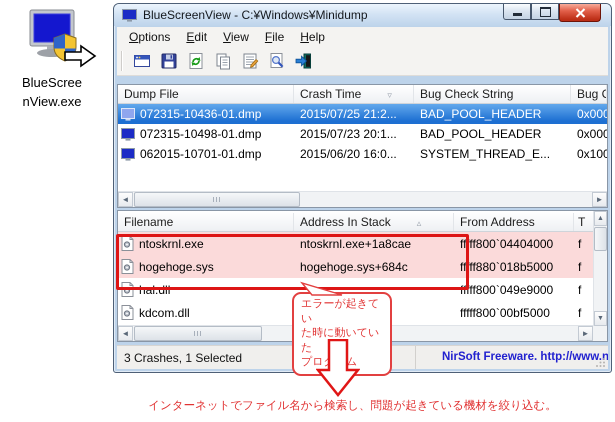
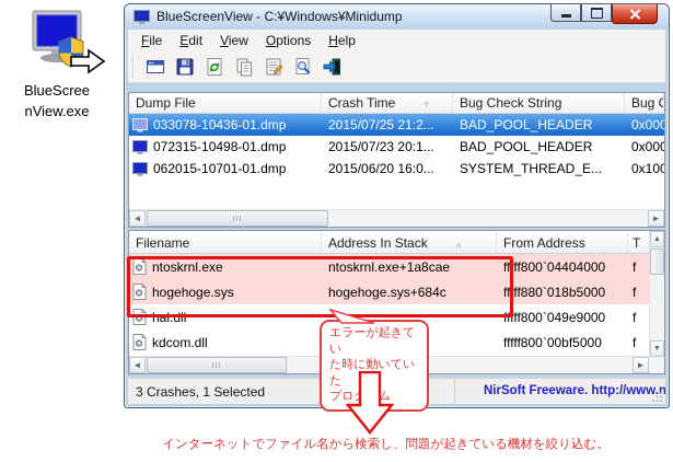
  BlueScree
  nView.exe
  BlueScreenView - C:¥Windows¥Minidump
- Options
+ File
  Edit
  View
- File
+ Options
  Help
  Dump File
  Crash Time ▿
  Bug Check String
  Bug C
- 072315-10436-01.dmp
+ 033078-10436-01.dmp
  2015/07/25 21:2...
  BAD_POOL_HEADER
  0x000
  072315-10498-01.dmp
  2015/07/23 20:1...
  BAD_POOL_HEADER
  0x000
  062015-10701-01.dmp
  2015/06/20 16:0...
  SYSTEM_THREAD_E...
  0x100
  ◄
  ►
  Filename
  Address In Stack ▵
  From Address
  T
  ntoskrnl.exe
  ntoskrnl.exe+1a8cae
  fffff800`04404000
  f
  hogehoge.sys
  hogehoge.sys+684c
  fffff880`018b5000
  f
  hal.dll
  fffff800`049e9000
  f
  kdcom.dll
  fffff800`00bf5000
  f
  ◄
  ►
  3 Crashes, 1 Selected
  NirSoft Freeware. http://www.n
  エラーが起きてい
  た時に動いていた
  インターネットでファイル名から検索し、問題が起きている機材を絞り込む。
